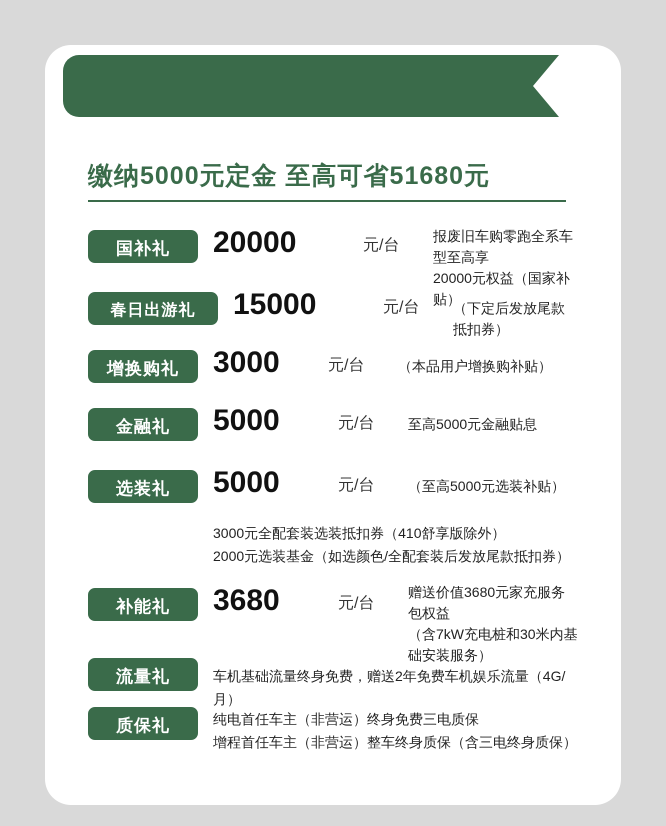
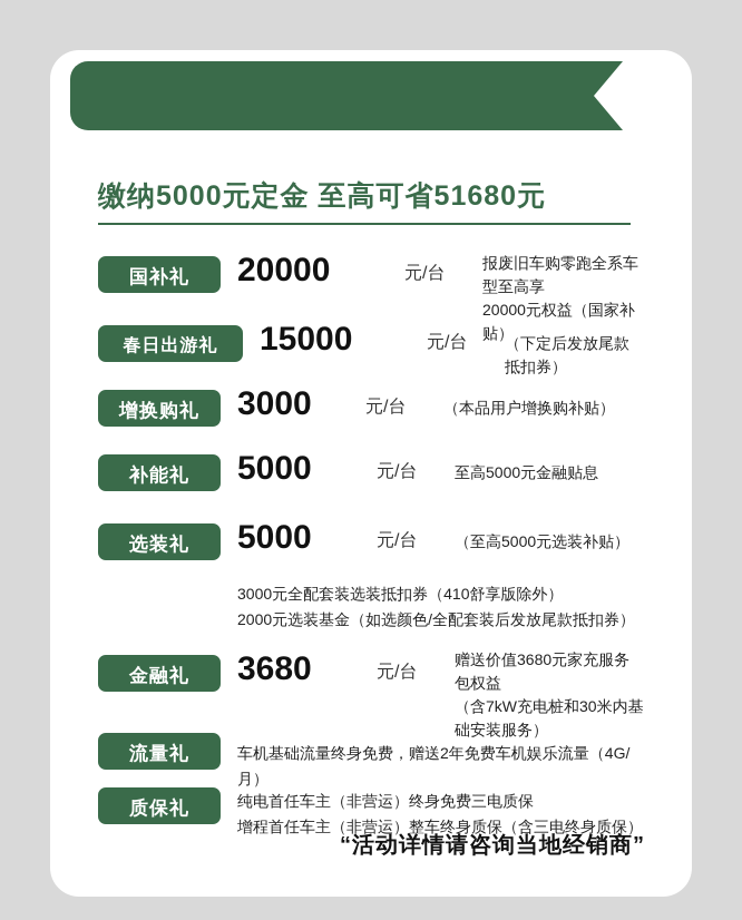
  缴纳5000元定金 至高可省51680元
  国补礼
  20000
  元/台
  报废旧车购零跑全系车型至高享
  20000元权益（国家补贴）
  春日出游礼
  15000
  元/台
  （下定后发放尾款抵扣券）
  增换购礼
  3000
  元/台
  （本品用户增换购补贴）
- 金融礼
+ 补能礼
  5000
  元/台
  至高5000元金融贴息
  选装礼
  5000
  元/台
  （至高5000元选装补贴）
  3000元全配套装选装抵扣券（410舒享版除外）
  2000元选装基金（如选颜色/全配套装后发放尾款抵扣券）
- 补能礼
+ 金融礼
  3680
  元/台
  赠送价值3680元家充服务包权益
  （含7kW充电桩和30米内基础安装服务）
  流量礼
  车机基础流量终身免费，赠送2年免费车机娱乐流量（4G/月）
  质保礼
  纯电首任车主（非营运）终身免费三电质保
  增程首任车主（非营运）整车终身质保（含三电终身质保）
+ “活动详情请咨询当地经销商”
